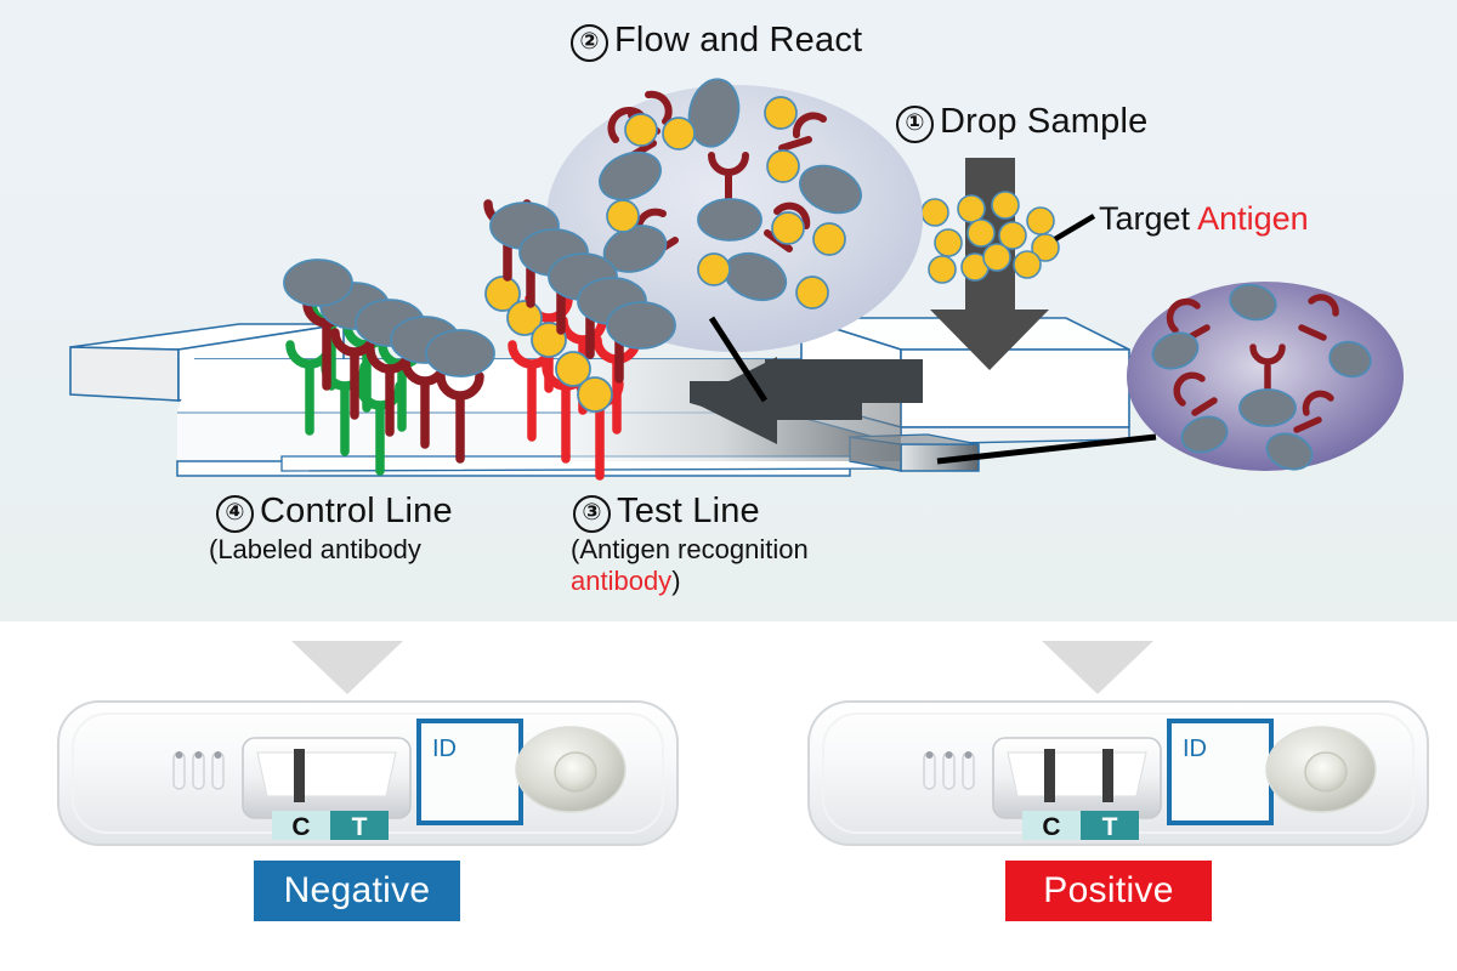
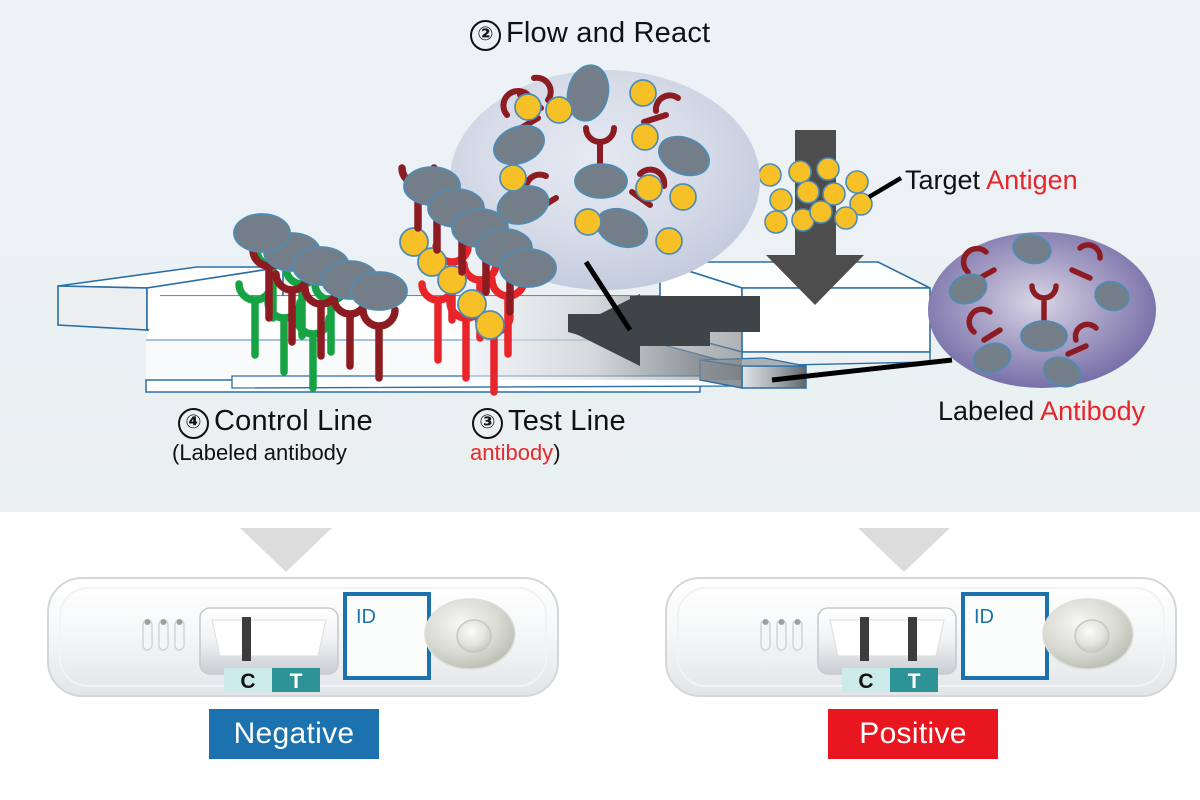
  C
  T
  ID
  C
  T
  ID
  ② Flow and React
- ① Drop Sample
  Target Antigen
+ Labeled Antibody
  ④ Control Line
  (Labeled antibody
  ③ Test Line
- (Antigen recognition
  antibody)
  Negative
  Positive
